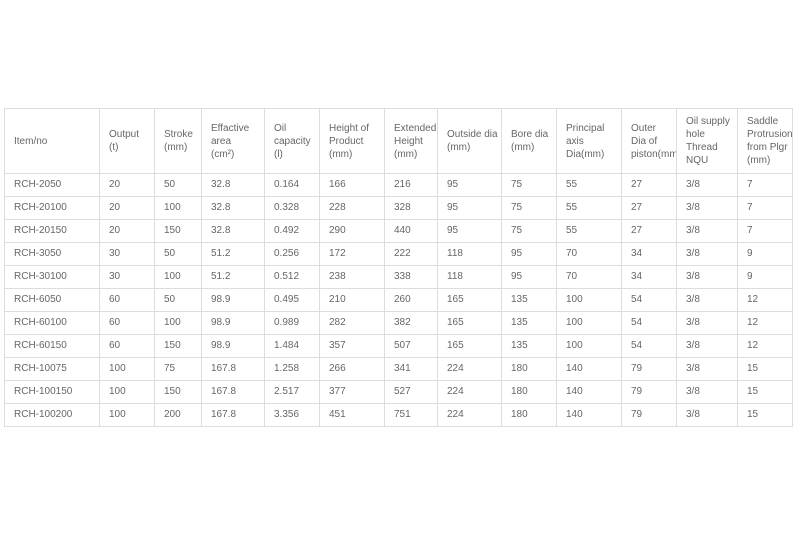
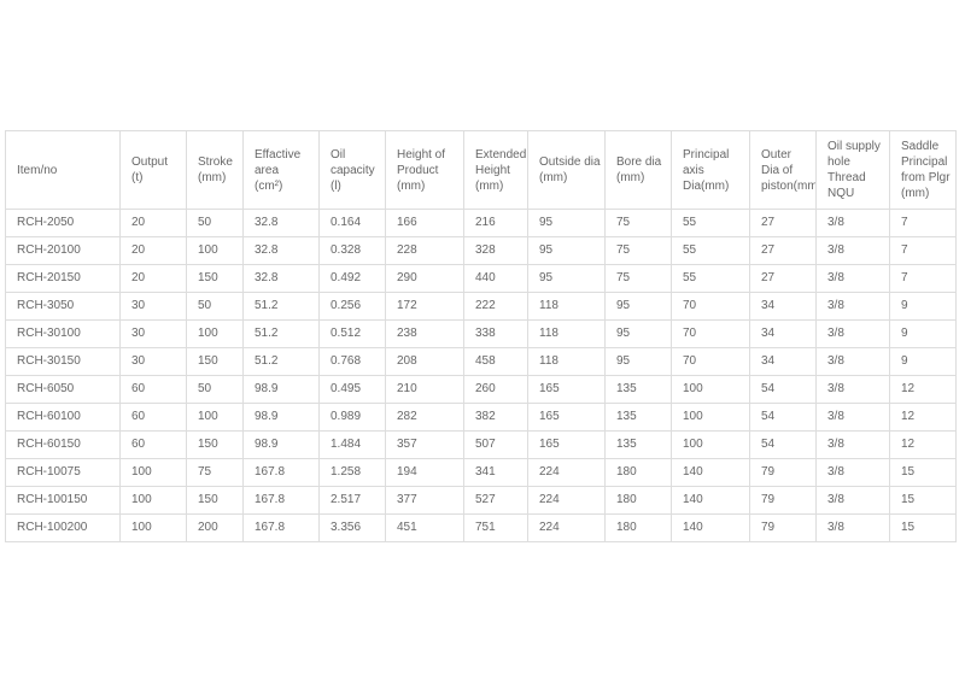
- Item/no	Output (t)	Stroke (mm)	Effactive area (cm²)	Oil capacity (l)	Height of Product (mm)	Extended Height (mm)	Outside dia (mm)	Bore dia (mm)	Principal axis Dia(mm)	Outer Dia of piston(mm	Oil supply hole Thread NQU	Saddle Protrusion from Plgr (mm)
+ Item/no	Output (t)	Stroke (mm)	Effactive area (cm²)	Oil capacity (l)	Height of Product (mm)	Extended Height (mm)	Outside dia (mm)	Bore dia (mm)	Principal axis Dia(mm)	Outer Dia of piston(mm	Oil supply hole Thread NQU	Saddle Principal from Plgr (mm)
  RCH-2050	20	50	32.8	0.164	166	216	95	75	55	27	3/8	7
  RCH-20100	20	100	32.8	0.328	228	328	95	75	55	27	3/8	7
  RCH-20150	20	150	32.8	0.492	290	440	95	75	55	27	3/8	7
  RCH-3050	30	50	51.2	0.256	172	222	118	95	70	34	3/8	9
  RCH-30100	30	100	51.2	0.512	238	338	118	95	70	34	3/8	9
+ RCH-30150	30	150	51.2	0.768	208	458	118	95	70	34	3/8	9
  RCH-6050	60	50	98.9	0.495	210	260	165	135	100	54	3/8	12
  RCH-60100	60	100	98.9	0.989	282	382	165	135	100	54	3/8	12
  RCH-60150	60	150	98.9	1.484	357	507	165	135	100	54	3/8	12
- RCH-10075	100	75	167.8	1.258	266	341	224	180	140	79	3/8	15
+ RCH-10075	100	75	167.8	1.258	194	341	224	180	140	79	3/8	15
  RCH-100150	100	150	167.8	2.517	377	527	224	180	140	79	3/8	15
  RCH-100200	100	200	167.8	3.356	451	751	224	180	140	79	3/8	15
